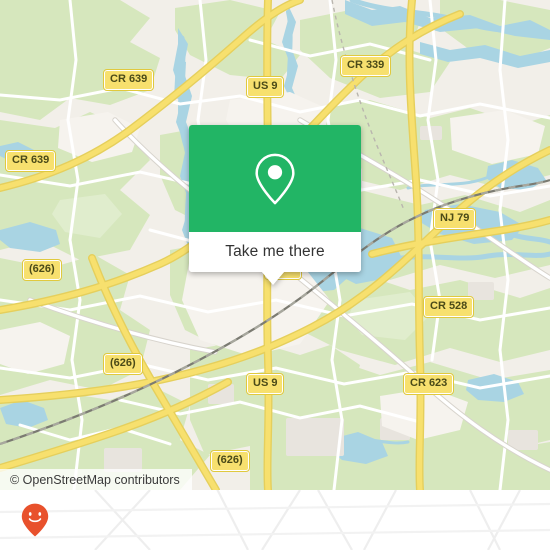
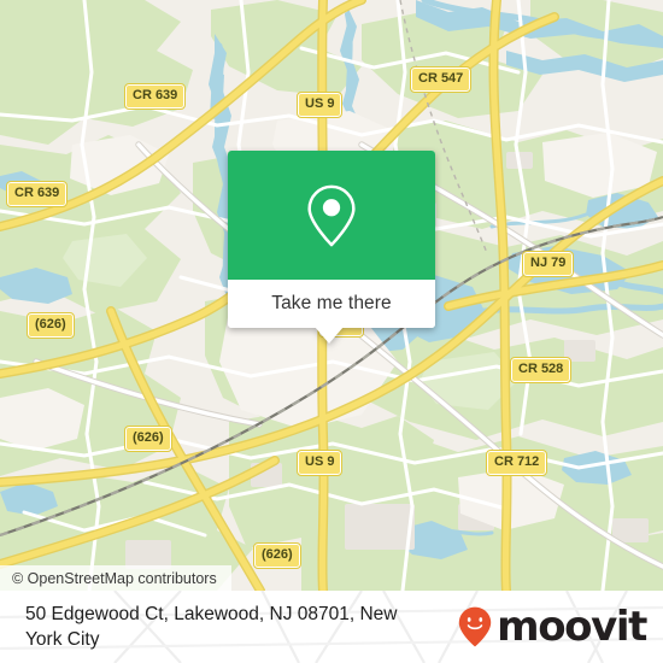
  CR 639
  US 9
- CR 339
+ CR 547
  CR 639
  NJ 79
  (626)
  CR 528
  (626)
  US 9
- CR 623
+ CR 712
  (626)
  Take me there
  © OpenStreetMap contributors
+ 50 Edgewood Ct, Lakewood, NJ 08701, New York City
+ moovit
